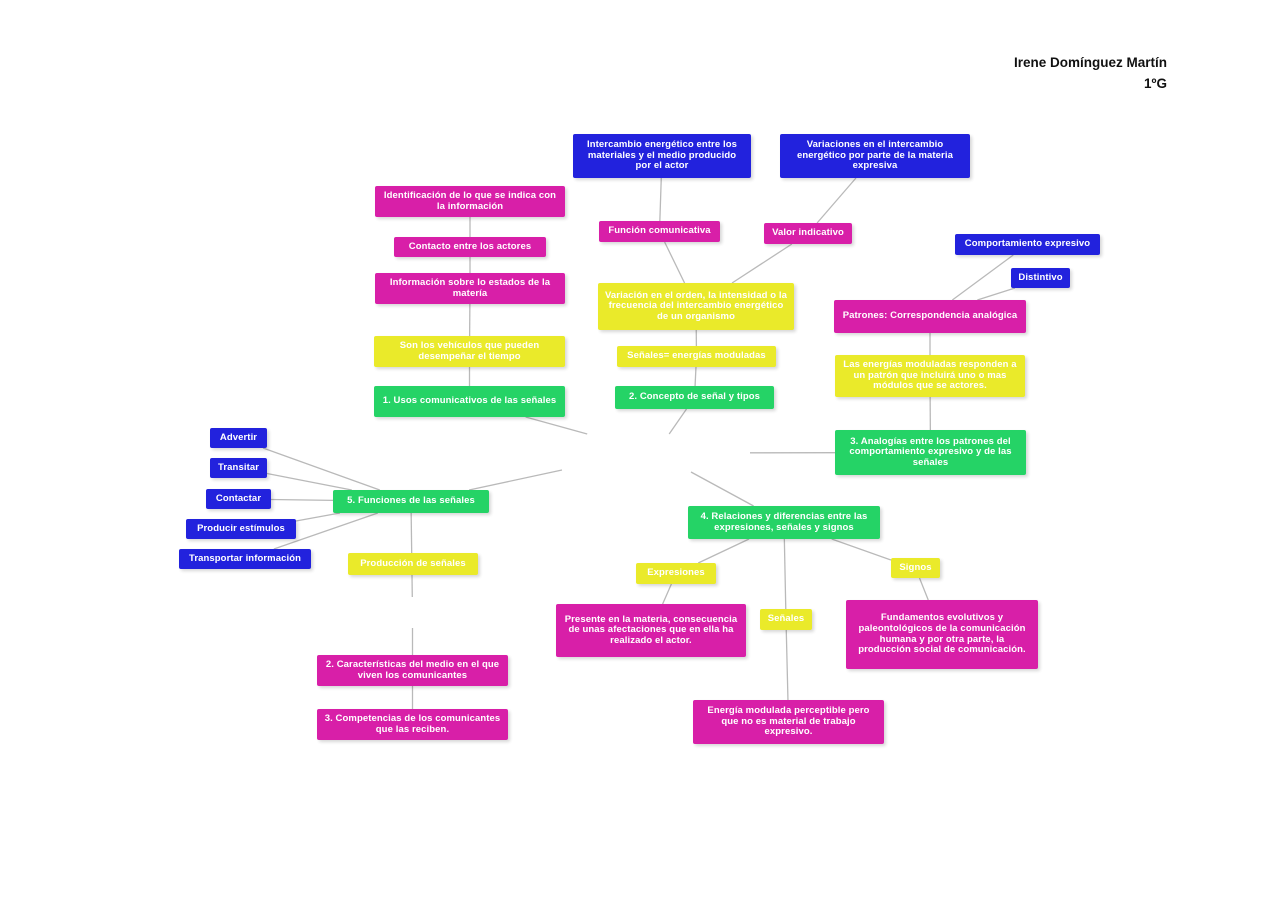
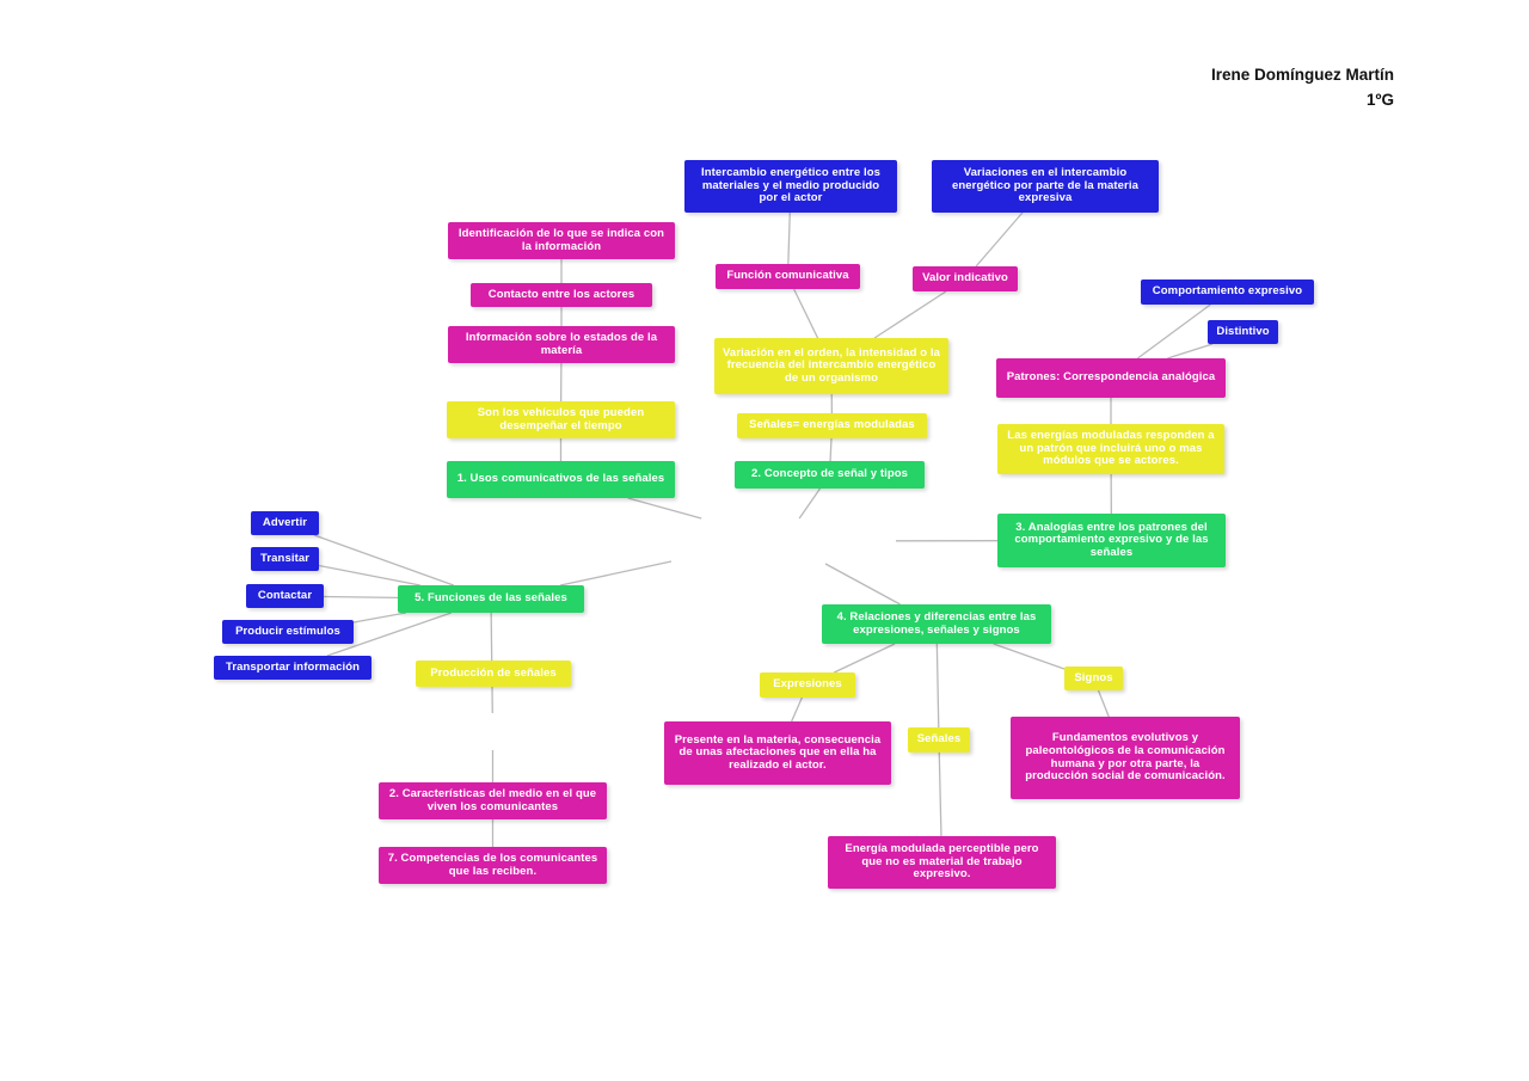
  Irene Domínguez Martín
  1ºG
  Intercambio energético entre los materiales y el medio producido por el actor
  Variaciones en el intercambio energético por parte de la materia expresiva
  Identificación de lo que se indica con la información
  Función comunicativa
  Valor indicativo
  Comportamiento expresivo
  Contacto entre los actores
  Distintivo
  Información sobre lo estados de la matería
  Variación en el orden, la intensidad o la frecuencia del intercambio energético de un organismo
  Patrones: Correspondencia analógica
  Son los vehículos que pueden desempeñar el tiempo
  Señales= energías moduladas
  Las energías moduladas responden a un patrón que incluirá uno o mas módulos que se actores.
  1. Usos comunicativos de las señales
  2. Concepto de señal y tipos
  3. Analogías entre los patrones del comportamiento expresivo y de las señales
  Advertir
  Transitar
  Contactar
  5. Funciones de las señales
  Producir estímulos
  4. Relaciones y diferencias entre las expresiones, señales y signos
  Transportar información
  Producción de señales
  Signos
  Expresiones
  Señales
  Presente en la materia, consecuencia de unas afectaciones que en ella ha realizado el actor.
  Fundamentos evolutivos y paleontológicos de la comunicación humana y por otra parte, la producción social de comunicación.
  2. Características del medio en el que viven los comunicantes
  Energía modulada perceptible pero que no es material de trabajo expresivo.
- 3. Competencias de los comunicantes que las reciben.
+ 7. Competencias de los comunicantes que las reciben.
